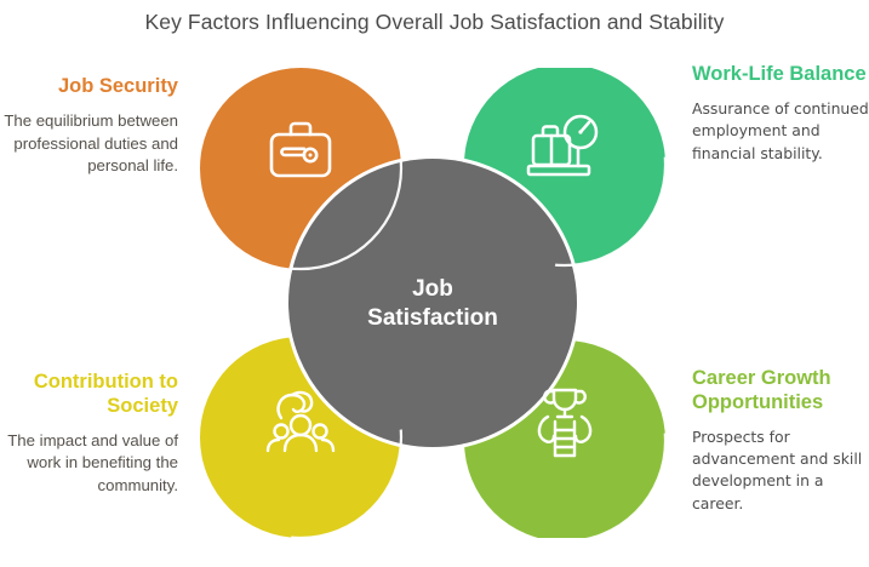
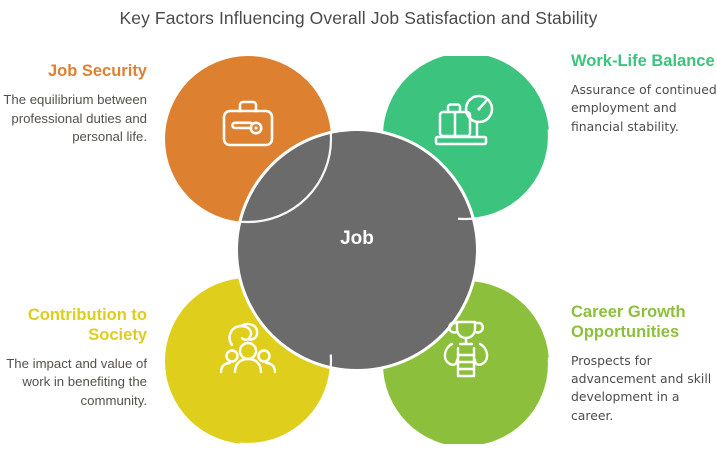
  Key Factors Influencing Overall Job Satisfaction and Stability
  Job
- Satisfaction
  Job Security
  The equilibrium between professional duties and personal life.
  Work-Life Balance
  Assurance of continued employment and financial stability.
  Contribution to Society
  The impact and value of work in benefiting the community.
  Career Growth Opportunities
  Prospects for advancement and skill development in a career.
